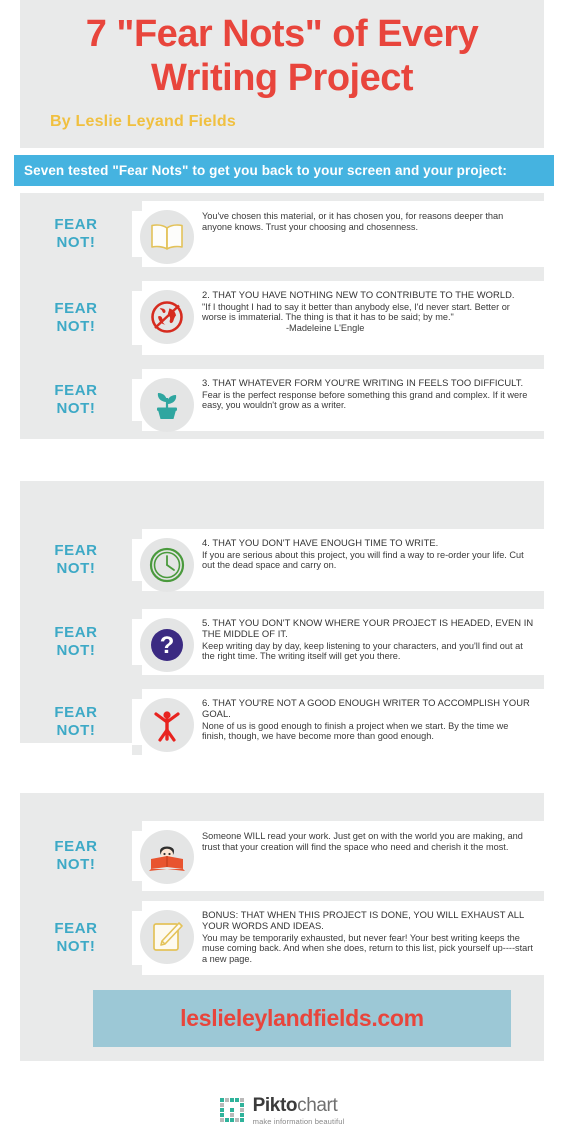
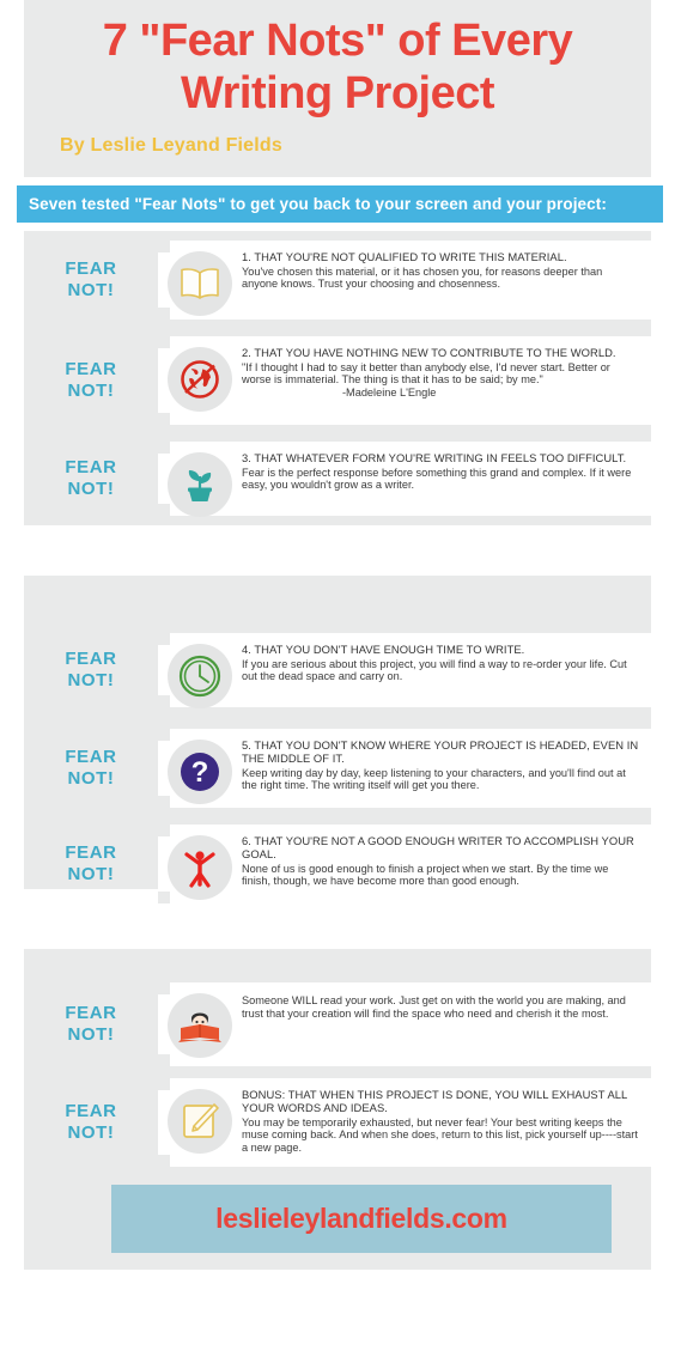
  7 "Fear Nots" of Every
  Writing Project
  By Leslie Leyand Fields
  Seven tested "Fear Nots" to get you back to your screen and your project:
  FEAR
  NOT!
+ 1. THAT YOU'RE NOT QUALIFIED TO WRITE THIS MATERIAL.
  You've chosen this material, or it has chosen you, for reasons deeper than anyone knows. Trust your choosing and chosenness.
  FEAR
  NOT!
  2. THAT YOU HAVE NOTHING NEW TO CONTRIBUTE TO THE WORLD.
  "If I thought I had to say it better than anybody else, I'd never start. Better or worse is immaterial. The thing is that it has to be said; by me."-Madeleine L'Engle
  FEAR
  NOT!
  3. THAT WHATEVER FORM YOU'RE WRITING IN FEELS TOO DIFFICULT.
  Fear is the perfect response before something this grand and complex. If it were easy, you wouldn't grow as a writer.
  FEAR
  NOT!
  4. THAT YOU DON'T HAVE ENOUGH TIME TO WRITE.
  If you are serious about this project, you will find a way to re-order your life. Cut out the dead space and carry on.
  FEAR
  NOT!
  ?
  5. THAT YOU DON'T KNOW WHERE YOUR PROJECT IS HEADED, EVEN IN THE MIDDLE OF IT.
  Keep writing day by day, keep listening to your characters, and you'll find out at the right time. The writing itself will get you there.
  FEAR
  NOT!
  6. THAT YOU'RE NOT A GOOD ENOUGH WRITER TO ACCOMPLISH YOUR GOAL.
  None of us is good enough to finish a project when we start. By the time we finish, though, we have become more than good enough.
  FEAR
  NOT!
  Someone WILL read your work. Just get on with the world you are making, and trust that your creation will find the space who need and cherish it the most.
  FEAR
  NOT!
  BONUS: THAT WHEN THIS PROJECT IS DONE, YOU WILL EXHAUST ALL YOUR WORDS AND IDEAS.
  You may be temporarily exhausted, but never fear! Your best writing keeps the muse coming back. And when she does, return to this list, pick yourself up----start a new page.
  leslieleylandfields.com
- Piktochart
- make information beautiful
